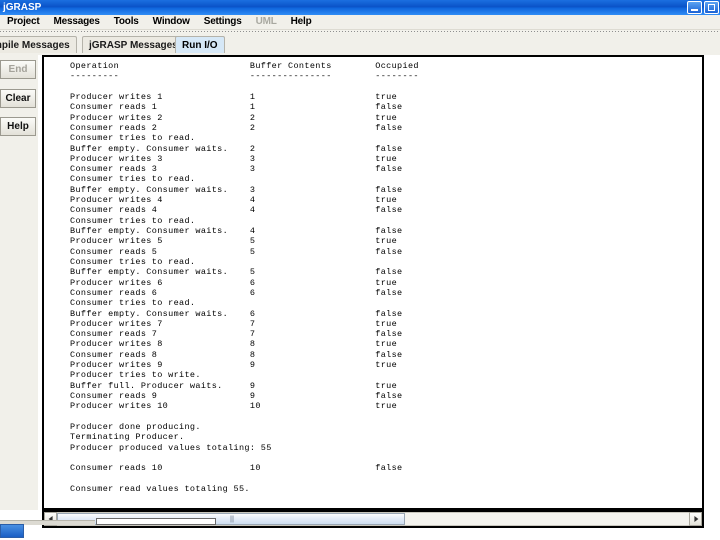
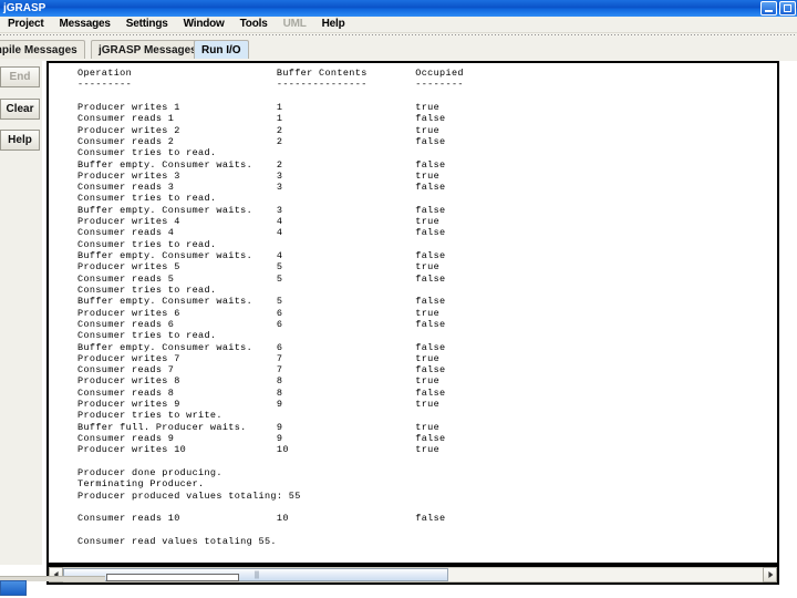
  jGRASP
  Project
  Messages
- Tools
+ Settings
  Window
- Settings
+ Tools
  UML
  Help
  pile Messages
  jGRASP Message
  Run I/O
  End
  Clear
  Help
  Operation Buffer Contents Occupied
  --------- --------------- --------
  Producer writes 1 1 true
  Consumer reads 1 1 false
  Producer writes 2 2 true
  Consumer reads 2 2 false
  Consumer tries to read.
  Buffer empty. Consumer waits. 2 false
  Producer writes 3 3 true
  Consumer reads 3 3 false
  Consumer tries to read.
  Buffer empty. Consumer waits. 3 false
  Producer writes 4 4 true
  Consumer reads 4 4 false
  Consumer tries to read.
  Buffer empty. Consumer waits. 4 false
  Producer writes 5 5 true
  Consumer reads 5 5 false
  Consumer tries to read.
  Buffer empty. Consumer waits. 5 false
  Producer writes 6 6 true
  Consumer reads 6 6 false
  Consumer tries to read.
  Buffer empty. Consumer waits. 6 false
  Producer writes 7 7 true
  Consumer reads 7 7 false
  Producer writes 8 8 true
  Consumer reads 8 8 false
  Producer writes 9 9 true
  Producer tries to write.
  Buffer full. Producer waits. 9 true
  Consumer reads 9 9 false
  Producer writes 10 10 true
  Producer done producing.
  Terminating Producer.
  Producer produced values totaling: 55
  Consumer reads 10 10 false
  Consumer read values totaling 55.
